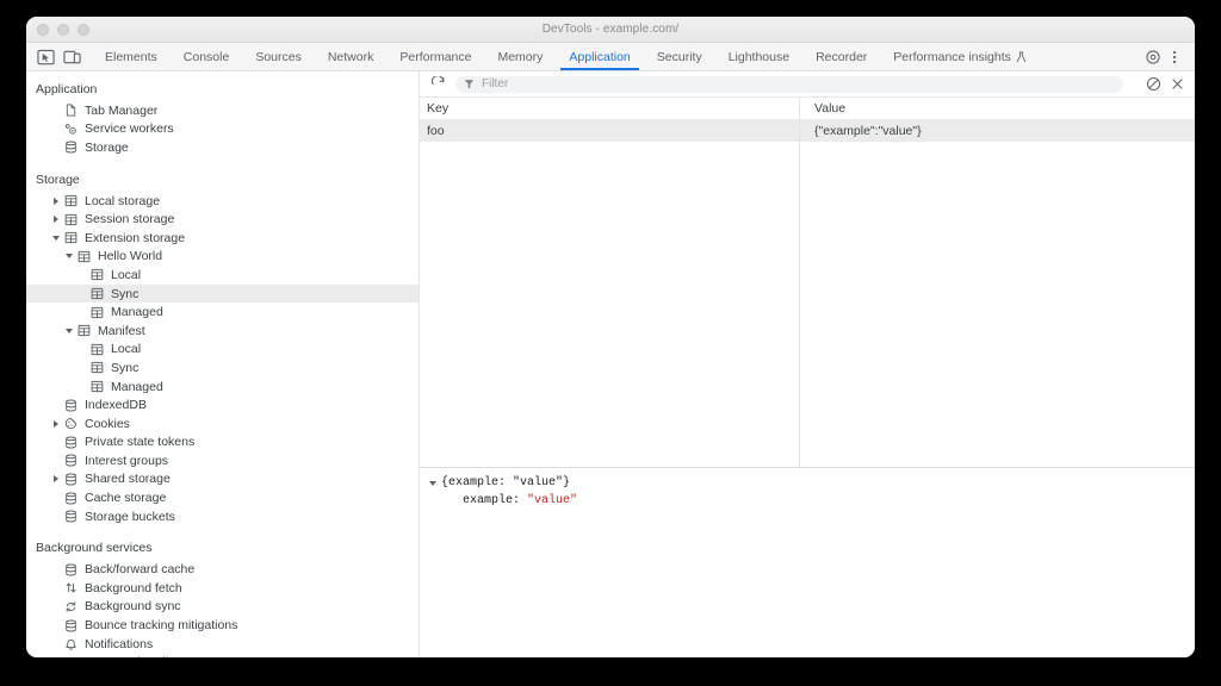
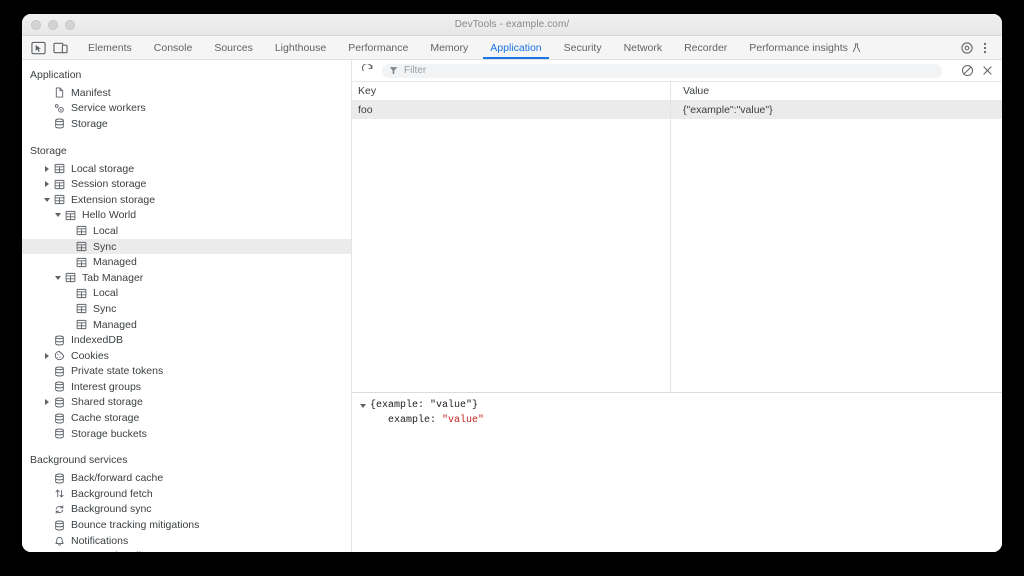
  DevTools - example.com/
  Elements
  Console
  Sources
- Network
+ Lighthouse
  Performance
  Memory
  Application
  Security
- Lighthouse
+ Network
  Recorder
  Performance insights
  Application
- Tab Manager
+ Manifest
  Service workers
  Storage
  Storage
  Local storage
  Session storage
  Extension storage
  Hello World
  Local
  Sync
  Managed
- Manifest
+ Tab Manager
  Local
  Sync
  Managed
  IndexedDB
  Cookies
  Private state tokens
  Interest groups
  Shared storage
  Cache storage
  Storage buckets
  Background services
  Back/forward cache
  Background fetch
  Background sync
  Bounce tracking mitigations
  Notifications
  Filter
  Key	Value
  foo	{"example":"value"}
  {example: "value"}
  example: "value"
